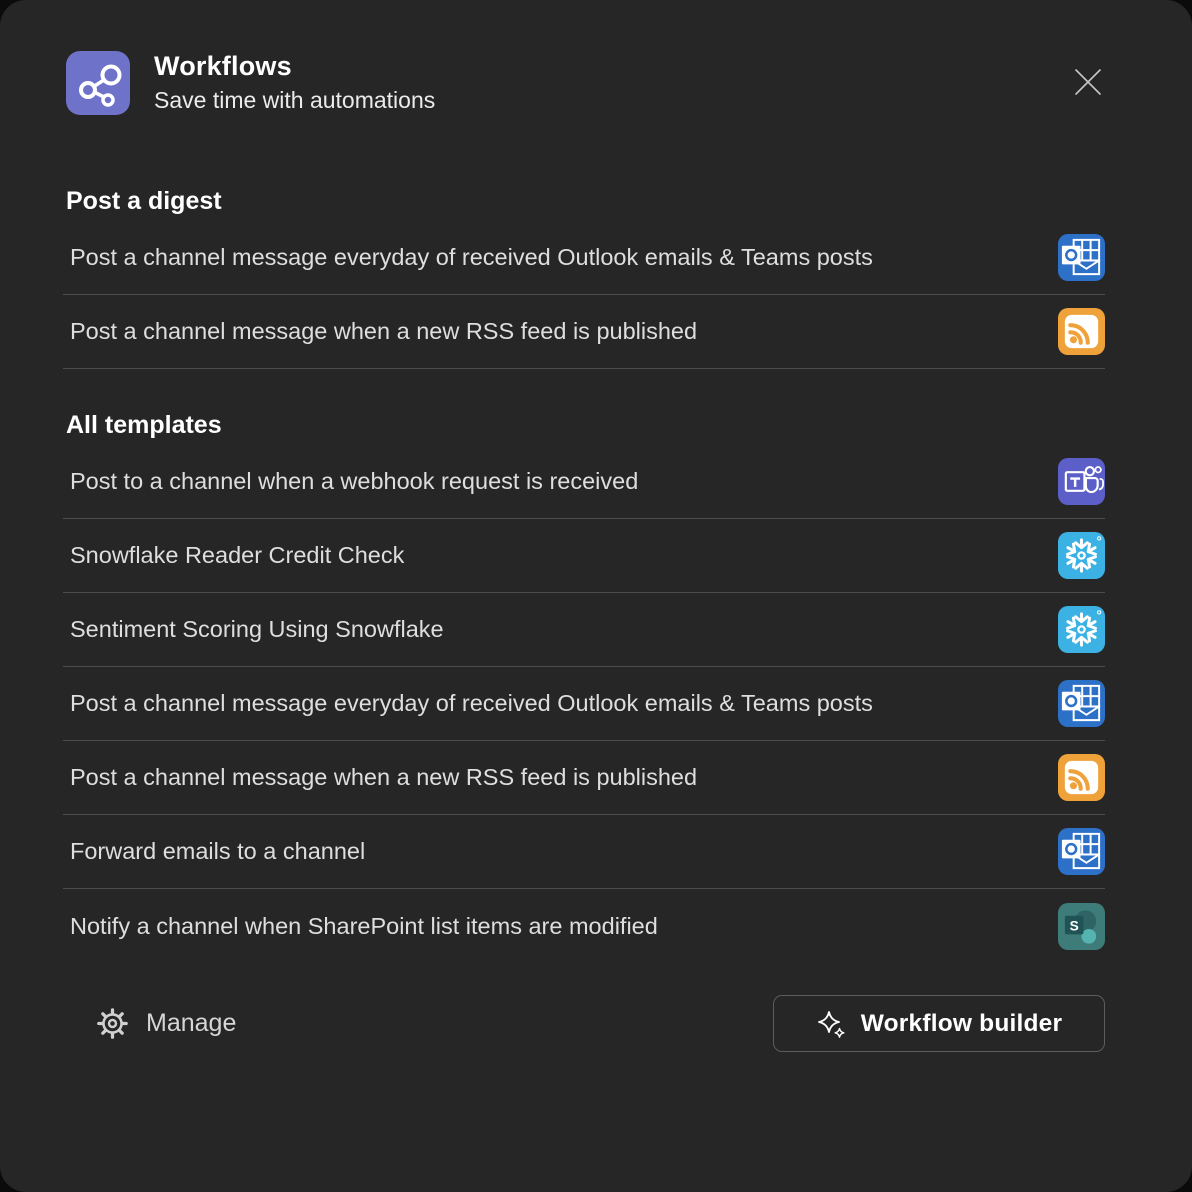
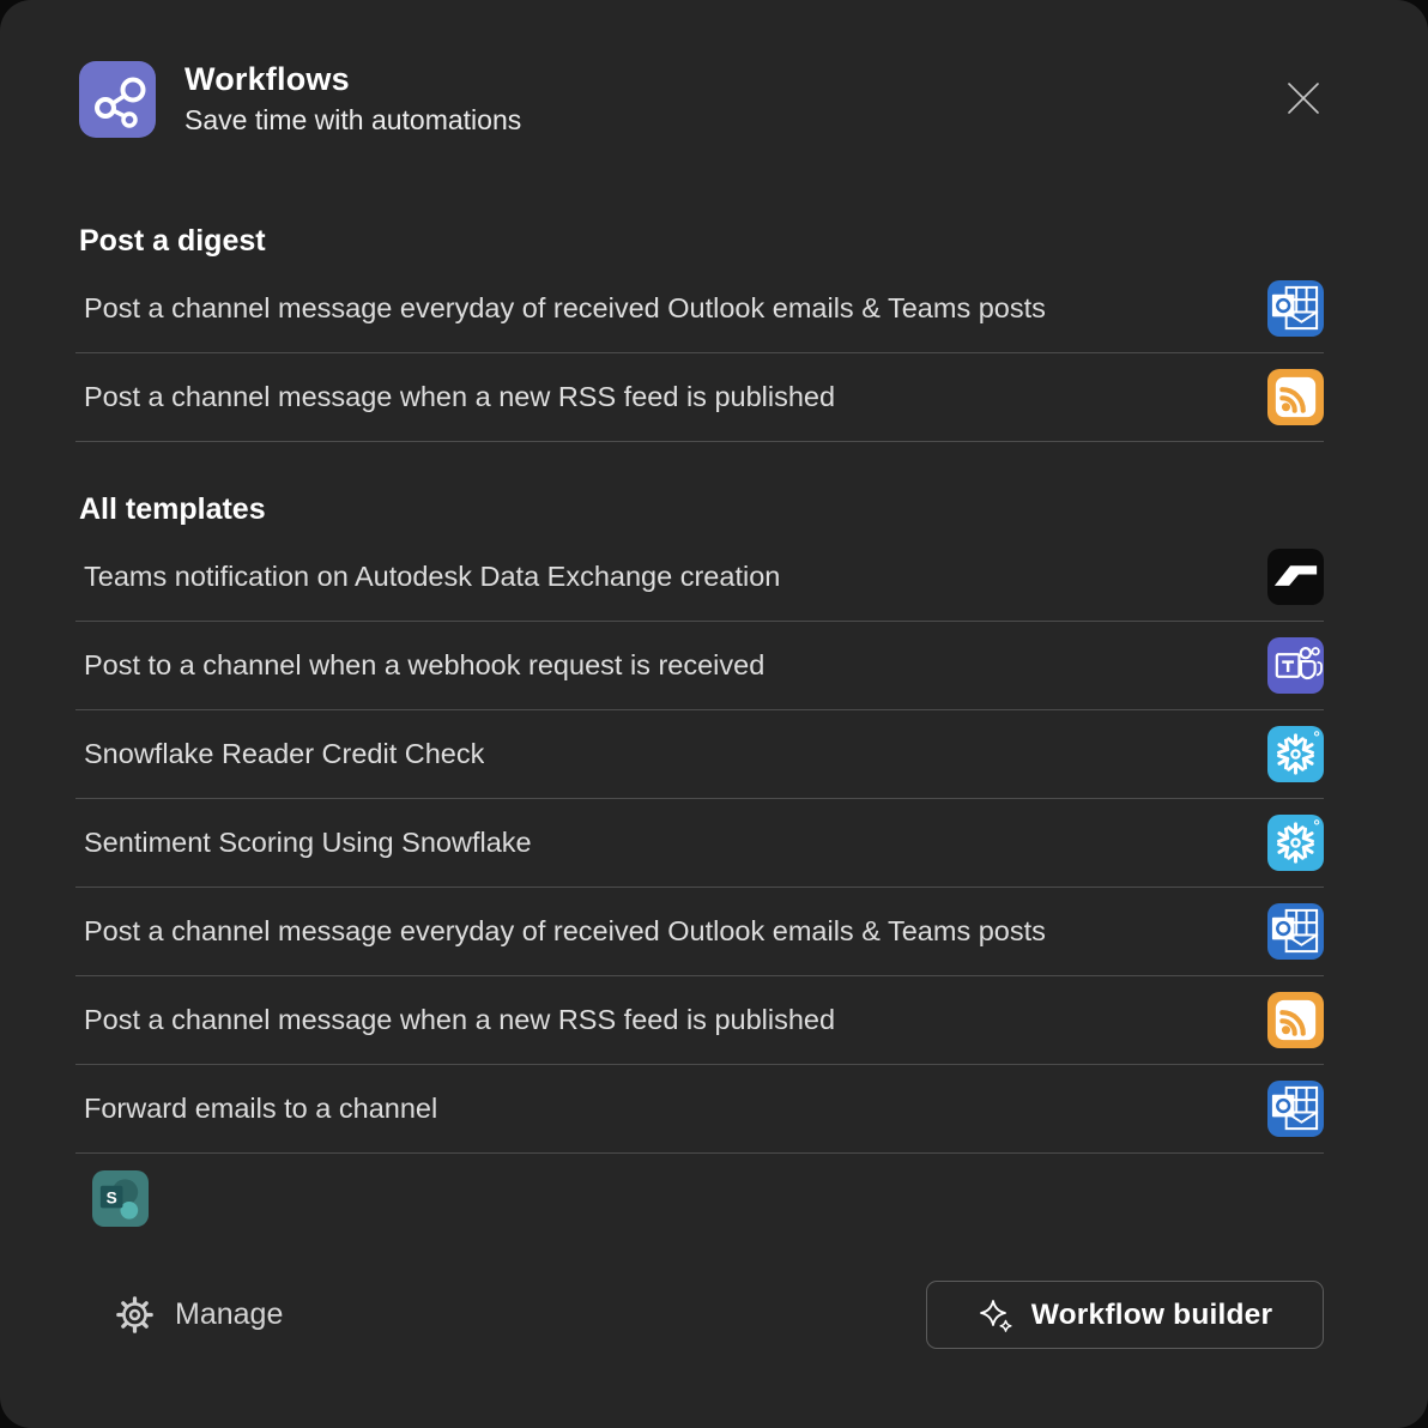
  Workflows
  Save time with automations
  Post a digest
  Post a channel message everyday of received Outlook emails & Teams posts
  Post a channel message when a new RSS feed is published
  All templates
+ Teams notification on Autodesk Data Exchange creation
  Post to a channel when a webhook request is received
  Snowflake Reader Credit Check
  Sentiment Scoring Using Snowflake
  Post a channel message everyday of received Outlook emails & Teams posts
  Post a channel message when a new RSS feed is published
  Forward emails to a channel
- Notify a channel when SharePoint list items are modified
  S
  Manage
  Workflow builder
